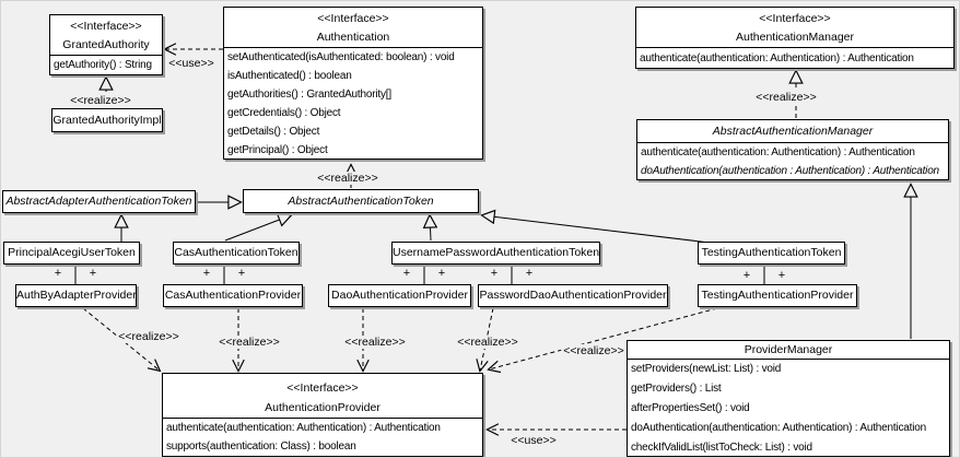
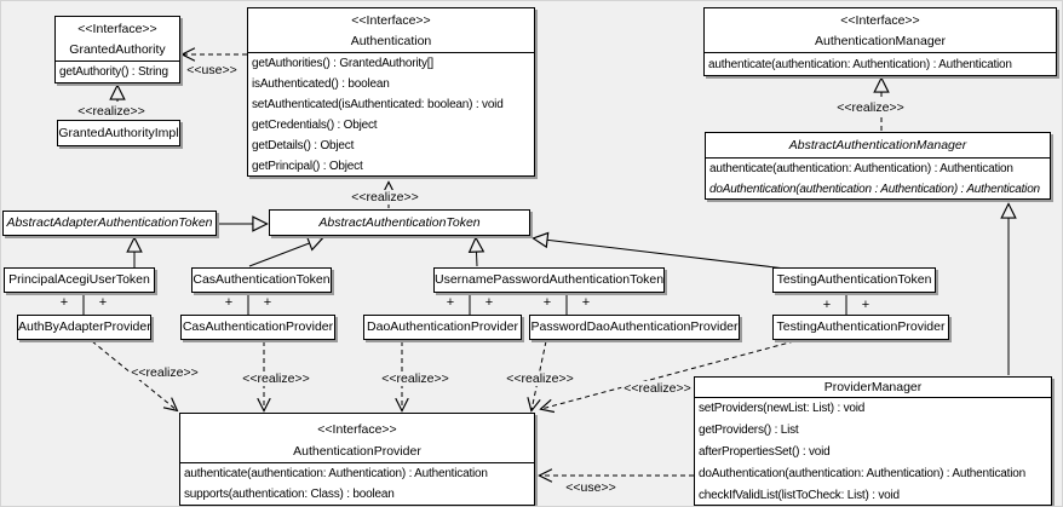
  <<Interface>>
  GrantedAuthority
  getAuthority() : String
  GrantedAuthorityImpl
  <<Interface>>
  Authentication
- setAuthenticated(isAuthenticated: boolean) : void
+ getAuthorities() : GrantedAuthority[]
  isAuthenticated() : boolean
- getAuthorities() : GrantedAuthority[]
+ setAuthenticated(isAuthenticated: boolean) : void
  getCredentials() : Object
  getDetails() : Object
  getPrincipal() : Object
  <<Interface>>
  AuthenticationManager
  authenticate(authentication: Authentication) : Authentication
  AbstractAuthenticationManager
  authenticate(authentication: Authentication) : Authentication
  doAuthentication(authentication : Authentication) : Authentication
  AbstractAdapterAuthenticationToken
  AbstractAuthenticationToken
  PrincipalAcegiUserToken
  CasAuthenticationToken
  UsernamePasswordAuthenticationToken
  TestingAuthenticationToken
  AuthByAdapterProvider
  CasAuthenticationProvider
  DaoAuthenticationProvider
  PasswordDaoAuthenticationProvider
  TestingAuthenticationProvider
  <<Interface>>
  AuthenticationProvider
  authenticate(authentication: Authentication) : Authentication
  supports(authentication: Class) : boolean
  ProviderManager
  setProviders(newList: List) : void
  getProviders() : List
  afterPropertiesSet() : void
  doAuthentication(authentication: Authentication) : Authentication
  checkIfValidList(listToCheck: List) : void
  <<use>>
  <<realize>>
  <<realize>>
  <<realize>>
  <<realize>>
  <<realize>>
  <<realize>>
  <<realize>>
  <<realize>>
  <<use>>
  +
  +
  +
  +
  +
  +
  +
  +
  +
  +
